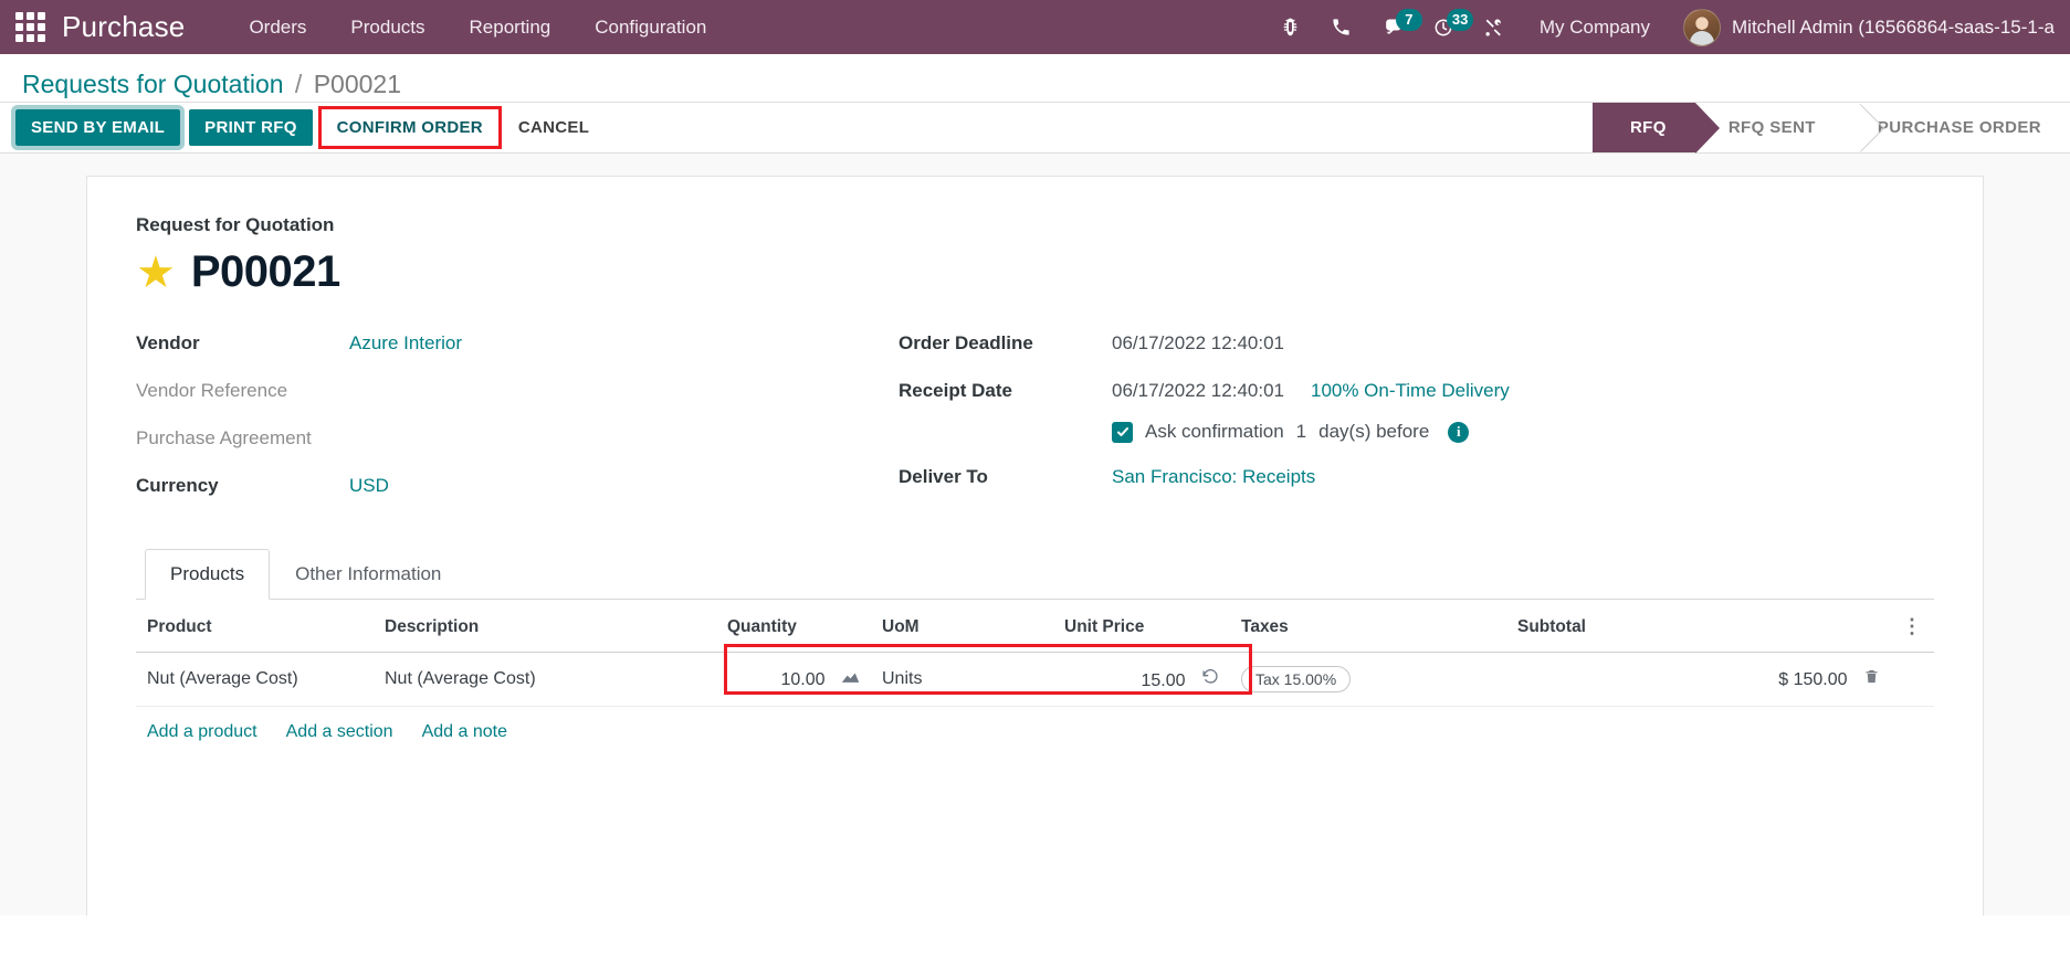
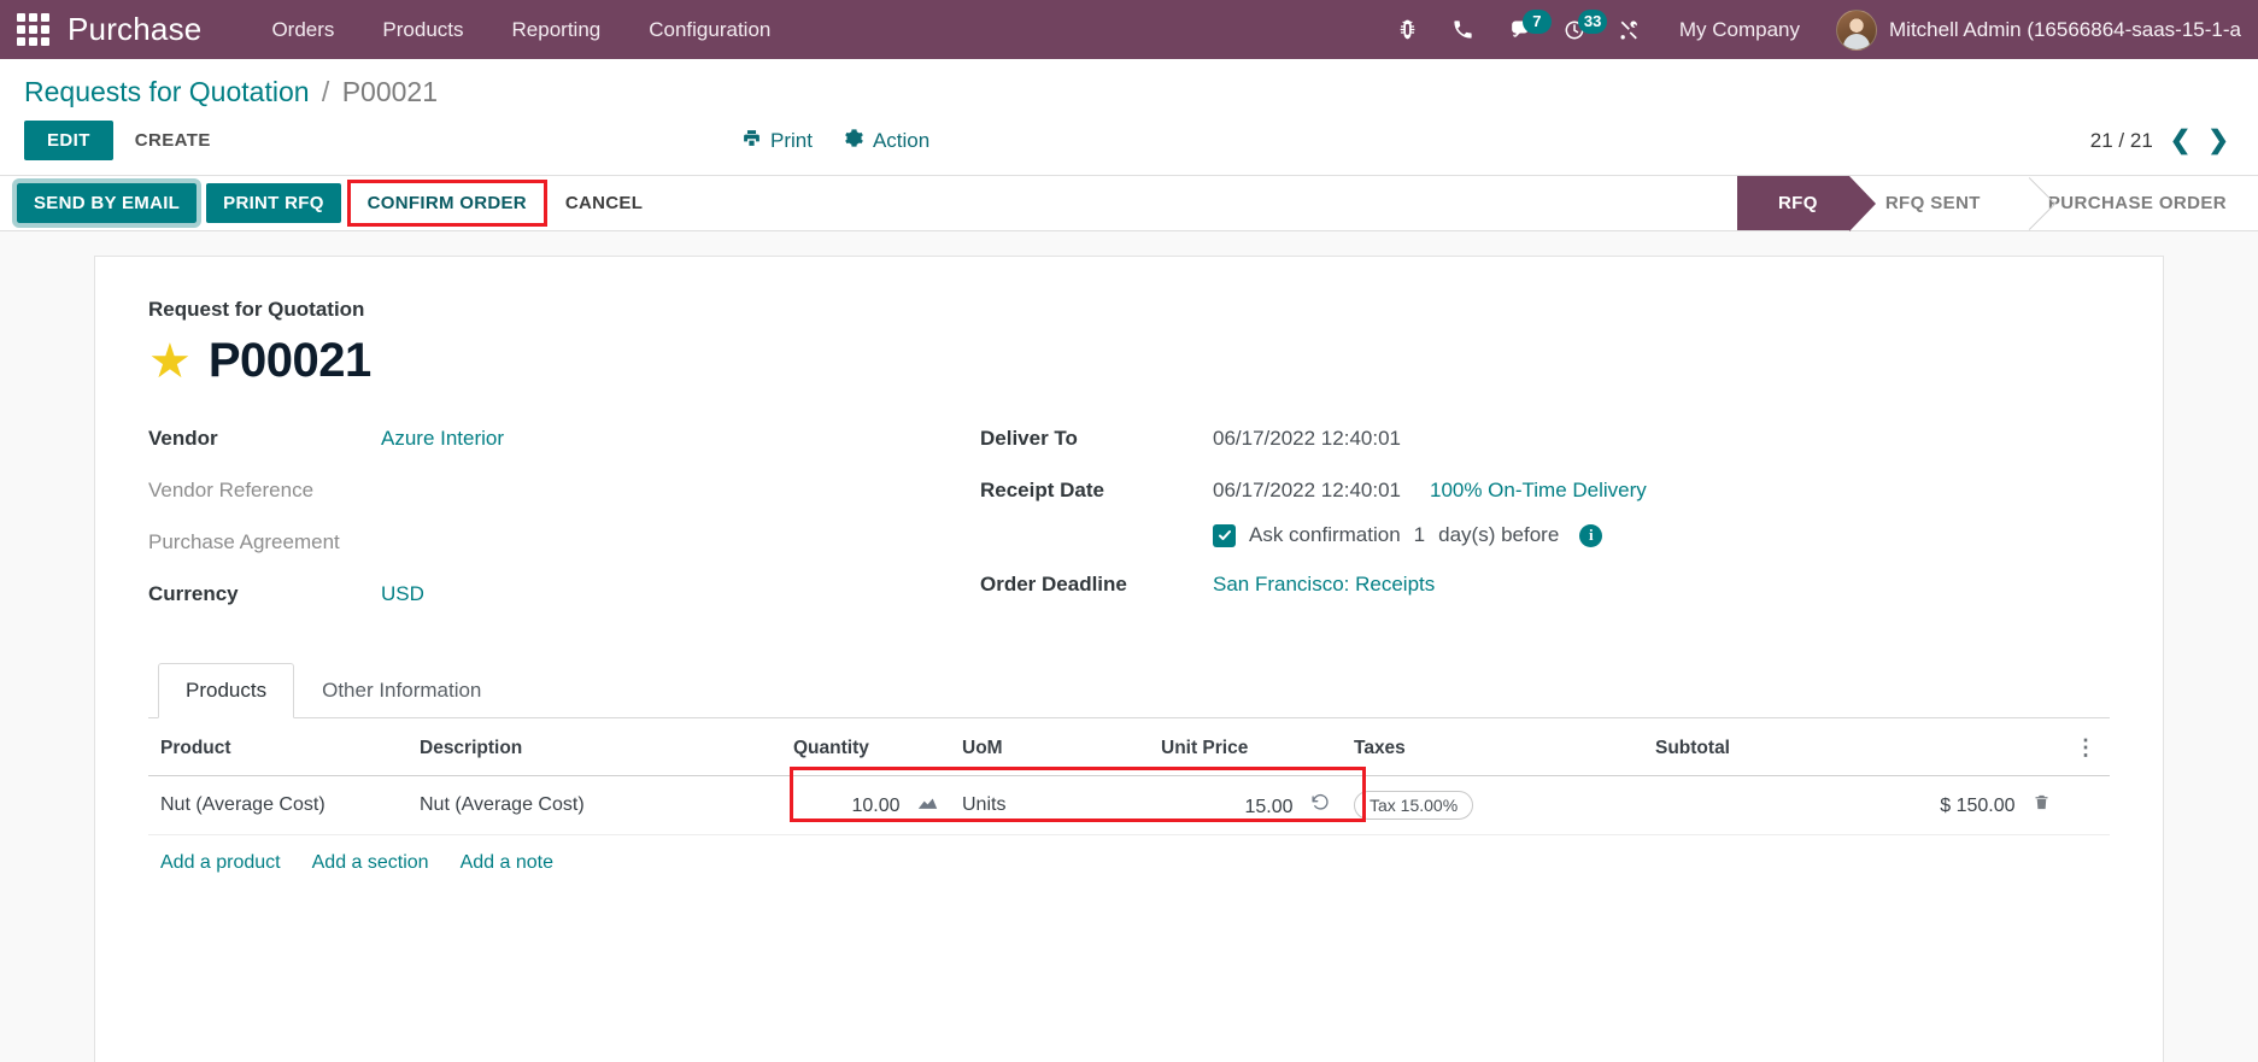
  Purchase
  Orders
  Products
  Reporting
  Configuration
  7
  33
  My Company
  Mitchell Admin (16566864-saas-15-1-a
  Requests for Quotation / P00021
+ EDIT
+ CREATE
+ Print
+ Action
+ 21 / 21
+ ❮
+ ❯
  SEND BY EMAIL
  PRINT RFQ
  CONFIRM ORDER
  CANCEL
  RFQ
  RFQ SENT
  PURCHASE ORDER
  Request for Quotation
  ★
  P00021
  Vendor
  Azure Interior
  Vendor Reference
  Purchase Agreement
  Currency
  USD
- Order Deadline
+ Deliver To
  06/17/2022 12:40:01
  Receipt Date
  06/17/2022 12:40:01
  100% On-Time Delivery
  Ask confirmation
  1
  day(s) before
  i
- Deliver To
+ Order Deadline
  San Francisco: Receipts
  Products
  Other Information
  Product	Description	Quantity	UoM	Unit Price	Taxes	Subtotal	⋮
  Nut (Average Cost)	Nut (Average Cost)	10.00	Units	15.00	Tax 15.00%	$ 150.00
  Add a product
  Add a section
  Add a note
